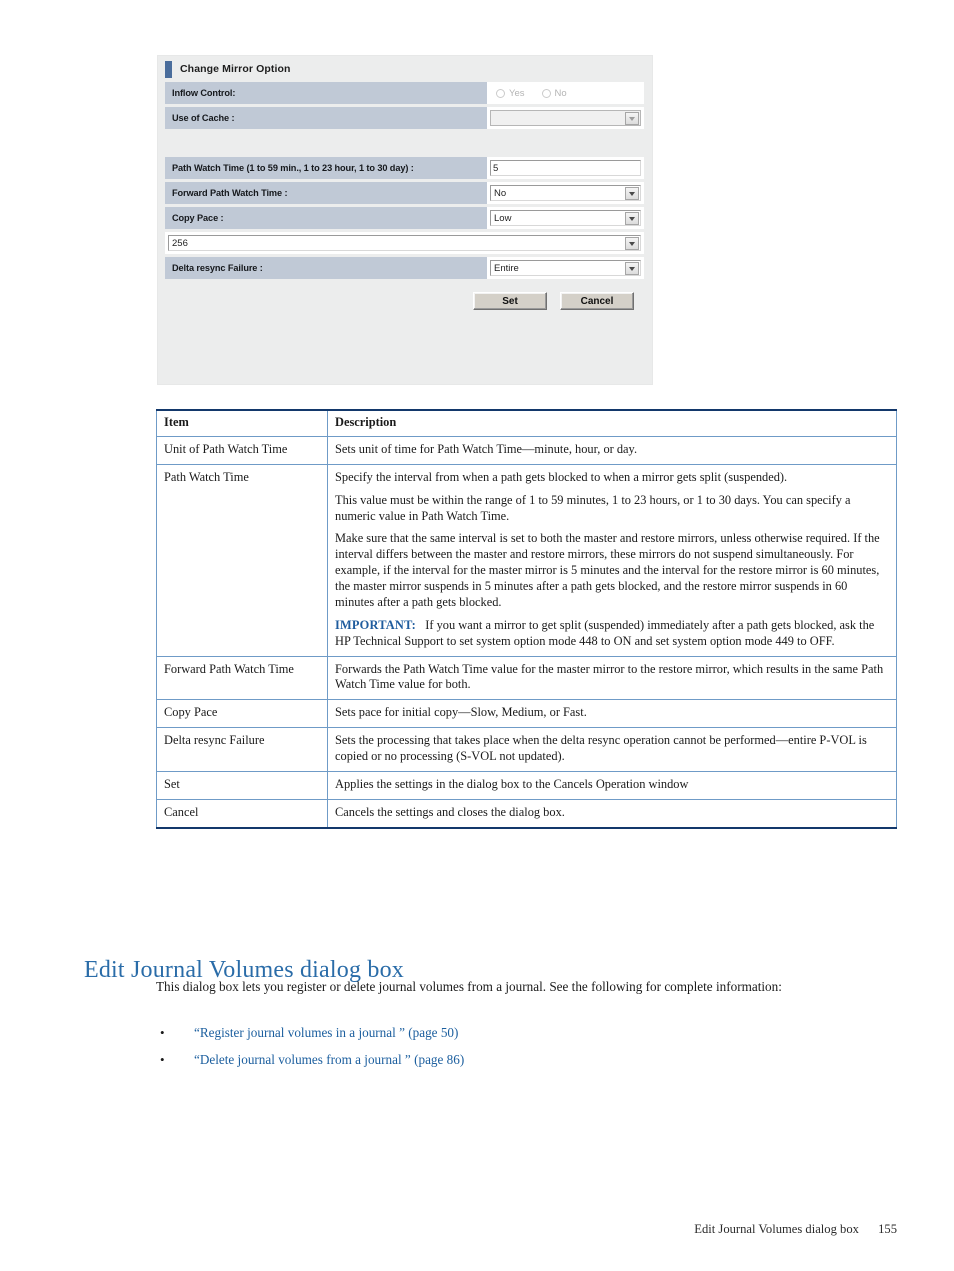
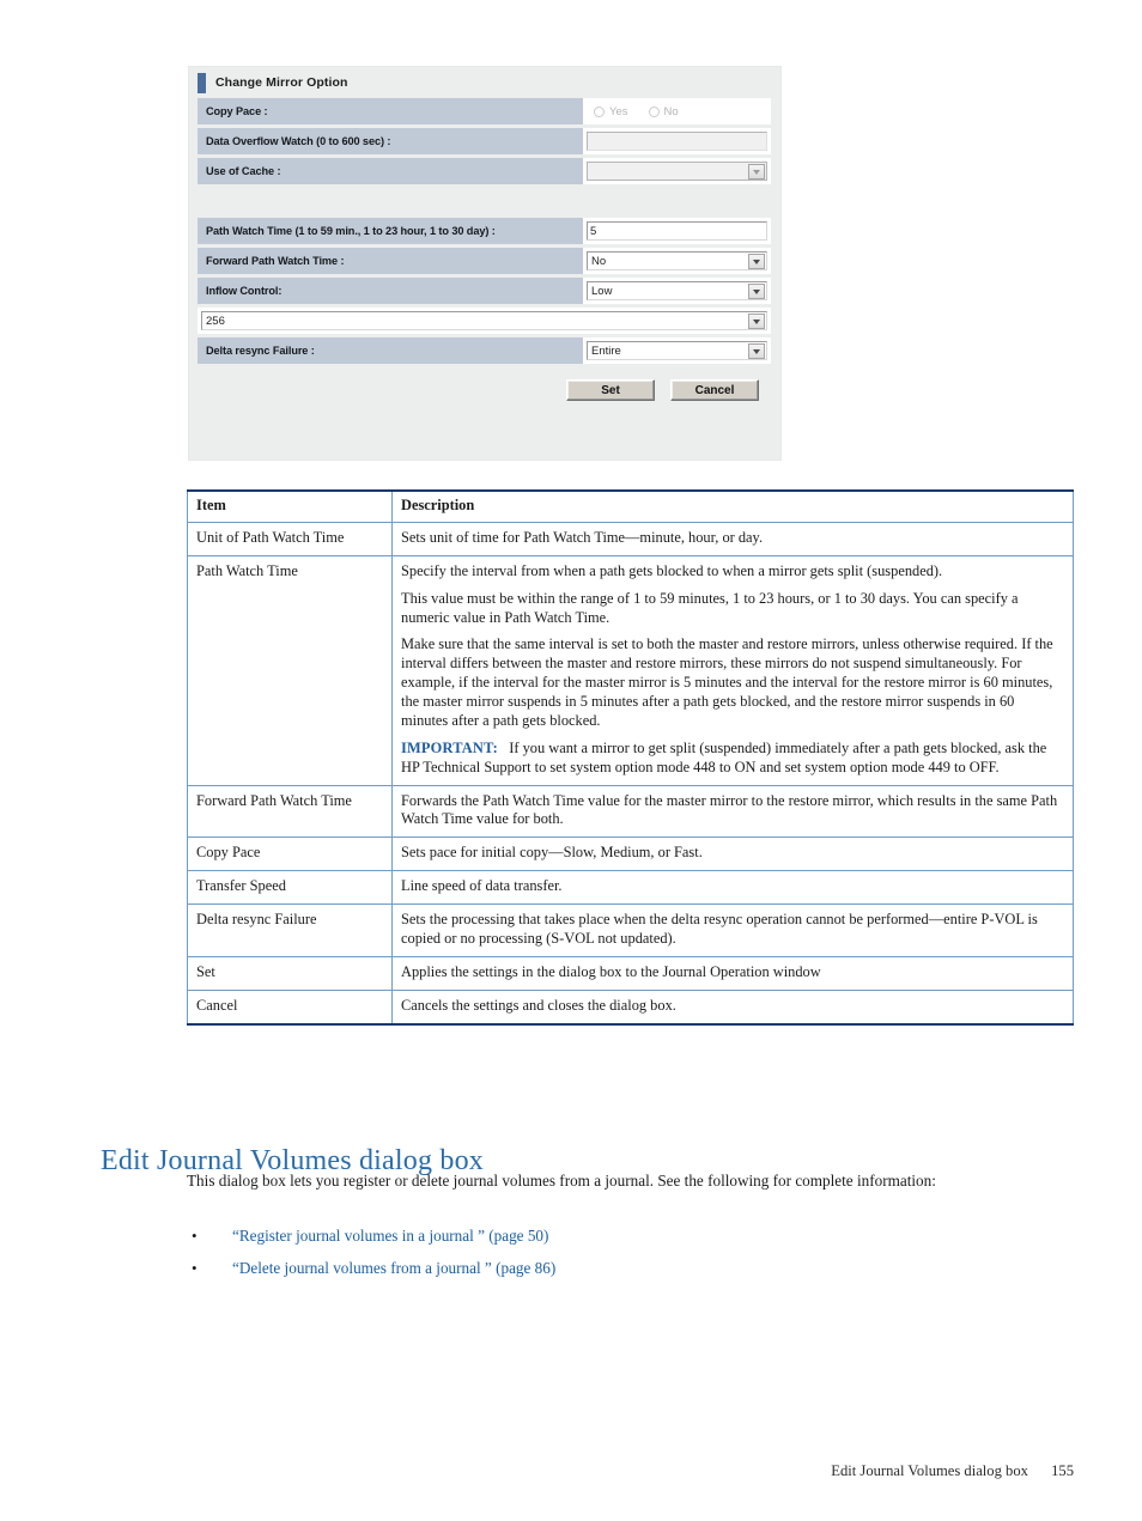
  Change Mirror Option
- Inflow Control:
+ Copy Pace :
  Yes
  No
+ Data Overflow Watch (0 to 600 sec) :
  Use of Cache :
  Path Watch Time (1 to 59 min., 1 to 23 hour, 1 to 30 day) :
  5
  Forward Path Watch Time :
  No
- Copy Pace :
+ Inflow Control:
  Low
  256
  Delta resync Failure :
  Entire
  Set
  Cancel
  Item	Description
  Unit of Path Watch Time	Sets unit of time for Path Watch Time—minute, hour, or day.
  Path Watch Time	Specify the interval from when a path gets blocked to when a mirror gets split (suspended). This value must be within the range of 1 to 59 minutes, 1 to 23 hours, or 1 to 30 days. You can specify a numeric value in Path Watch Time. Make sure that the same interval is set to both the master and restore mirrors, unless otherwise required. If the interval differs between the master and restore mirrors, these mirrors do not suspend simultaneously. For example, if the interval for the master mirror is 5 minutes and the interval for the restore mirror is 60 minutes, the master mirror suspends in 5 minutes after a path gets blocked, and the restore mirror suspends in 60 minutes after a path gets blocked. IMPORTANT: If you want a mirror to get split (suspended) immediately after a path gets blocked, ask the HP Technical Support to set system option mode 448 to ON and set system option mode 449 to OFF.
  Forward Path Watch Time	Forwards the Path Watch Time value for the master mirror to the restore mirror, which results in the same Path Watch Time value for both.
  Copy Pace	Sets pace for initial copy—Slow, Medium, or Fast.
+ Transfer Speed	Line speed of data transfer.
  Delta resync Failure	Sets the processing that takes place when the delta resync operation cannot be performed—entire P-VOL is copied or no processing (S-VOL not updated).
- Set	Applies the settings in the dialog box to the Cancels Operation window
+ Set	Applies the settings in the dialog box to the Journal Operation window
  Cancel	Cancels the settings and closes the dialog box.
  Edit Journal Volumes dialog box
  This dialog box lets you register or delete journal volumes from a journal. See the following for complete information:
  •
  “Register journal volumes in a journal ” (page 50)
  •
  “Delete journal volumes from a journal ” (page 86)
  Edit Journal Volumes dialog box 155
